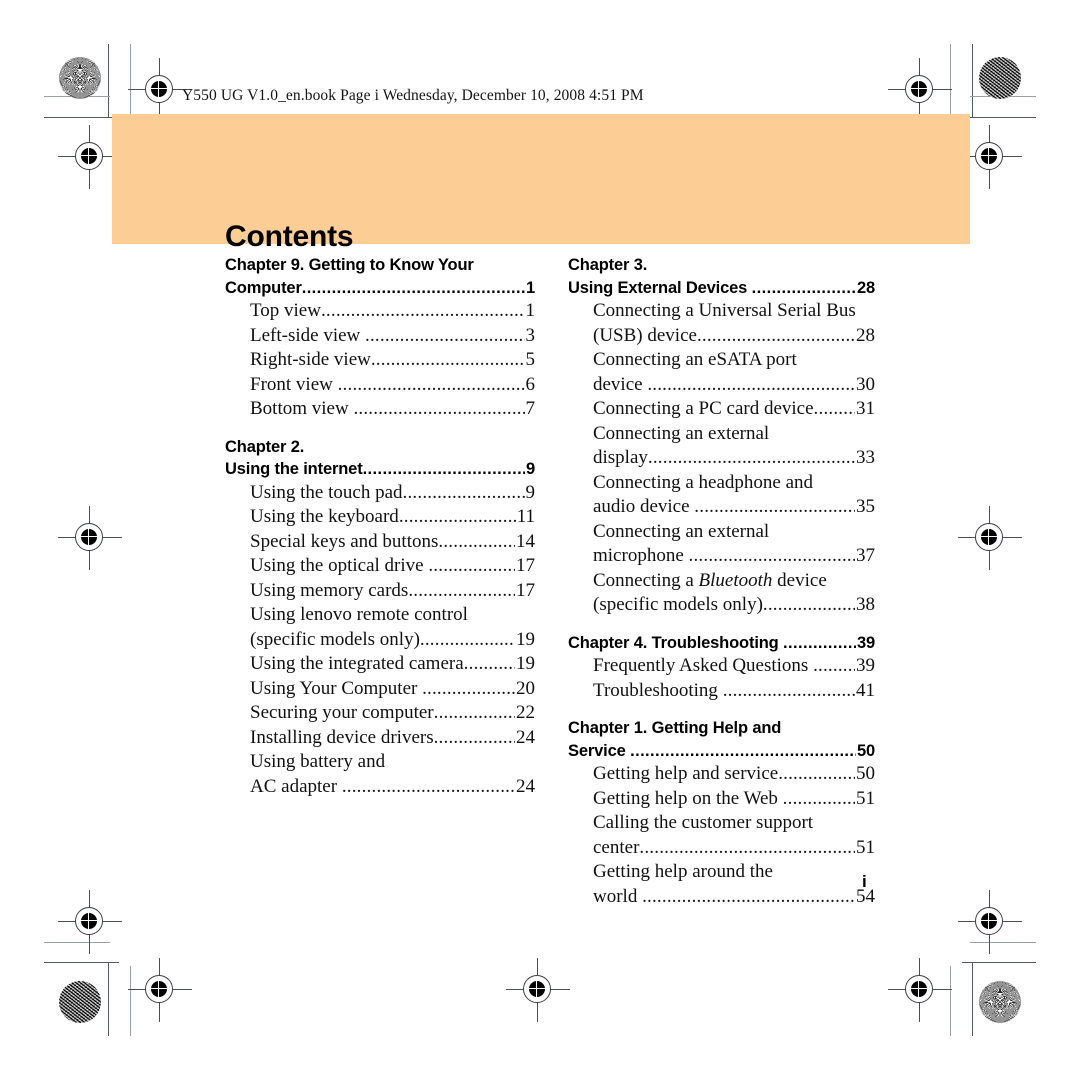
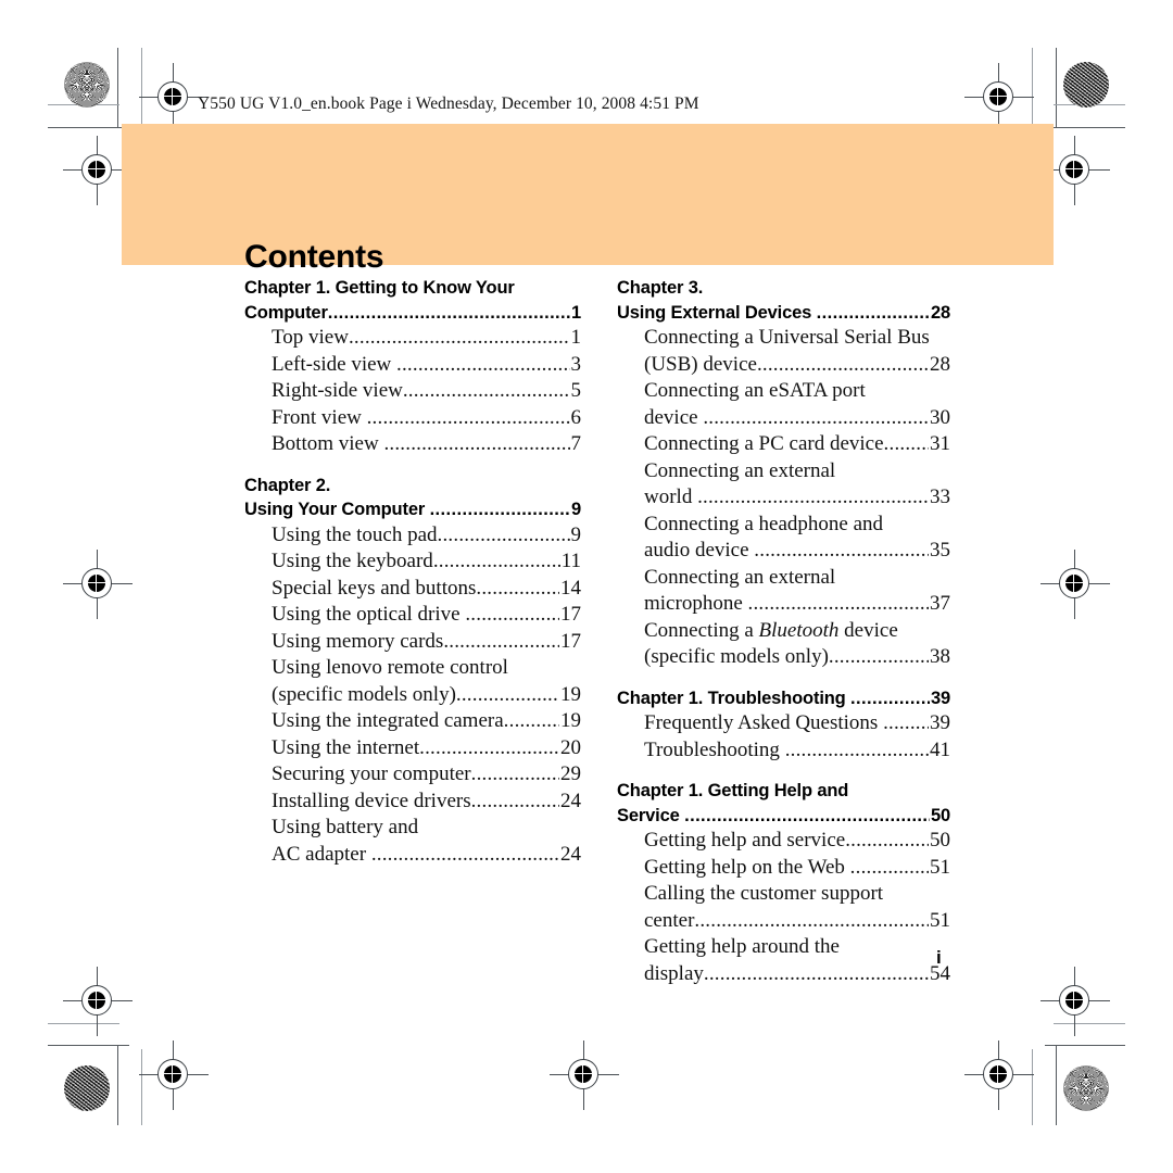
  Y550 UG V1.0_en.book Page i Wednesday, December 10, 2008 4:51 PM
  Contents
- Chapter 9. Getting to Know Your
+ Chapter 1. Getting to Know Your
  Computer
  1
  Top view
  1
  Left-side view
  3
  Right-side view
  5
  Front view
  6
  Bottom view
  7
  Chapter 2.
- Using the internet
+ Using Your Computer
  9
  Using the touch pad
  9
  Using the keyboard
  11
  Special keys and buttons
  14
  Using the optical drive
  17
  Using memory cards
  17
  Using lenovo remote control
  (specific models only)
  19
  Using the integrated camera
  19
- Using Your Computer
+ Using the internet
  20
  Securing your computer
- 22
+ 29
  Installing device drivers
  24
  Using battery and
  AC adapter
  24
  Chapter 3.
  Using External Devices
  28
  Connecting a Universal Serial Bus
  (USB) device
  28
  Connecting an eSATA port
  device
  30
  Connecting a PC card device
  31
  Connecting an external
- display
+ world
  33
  Connecting a headphone and
  audio device
  35
  Connecting an external
  microphone
  37
  Connecting a Bluetooth device
  (specific models only)
  38
- Chapter 4. Troubleshooting
+ Chapter 1. Troubleshooting
  39
  Frequently Asked Questions
  39
  Troubleshooting
  41
  Chapter 1. Getting Help and
  Service
  50
  Getting help and service
  50
  Getting help on the Web
  51
  Calling the customer support
  center
  51
  Getting help around the
- world
+ display
  54
  i
